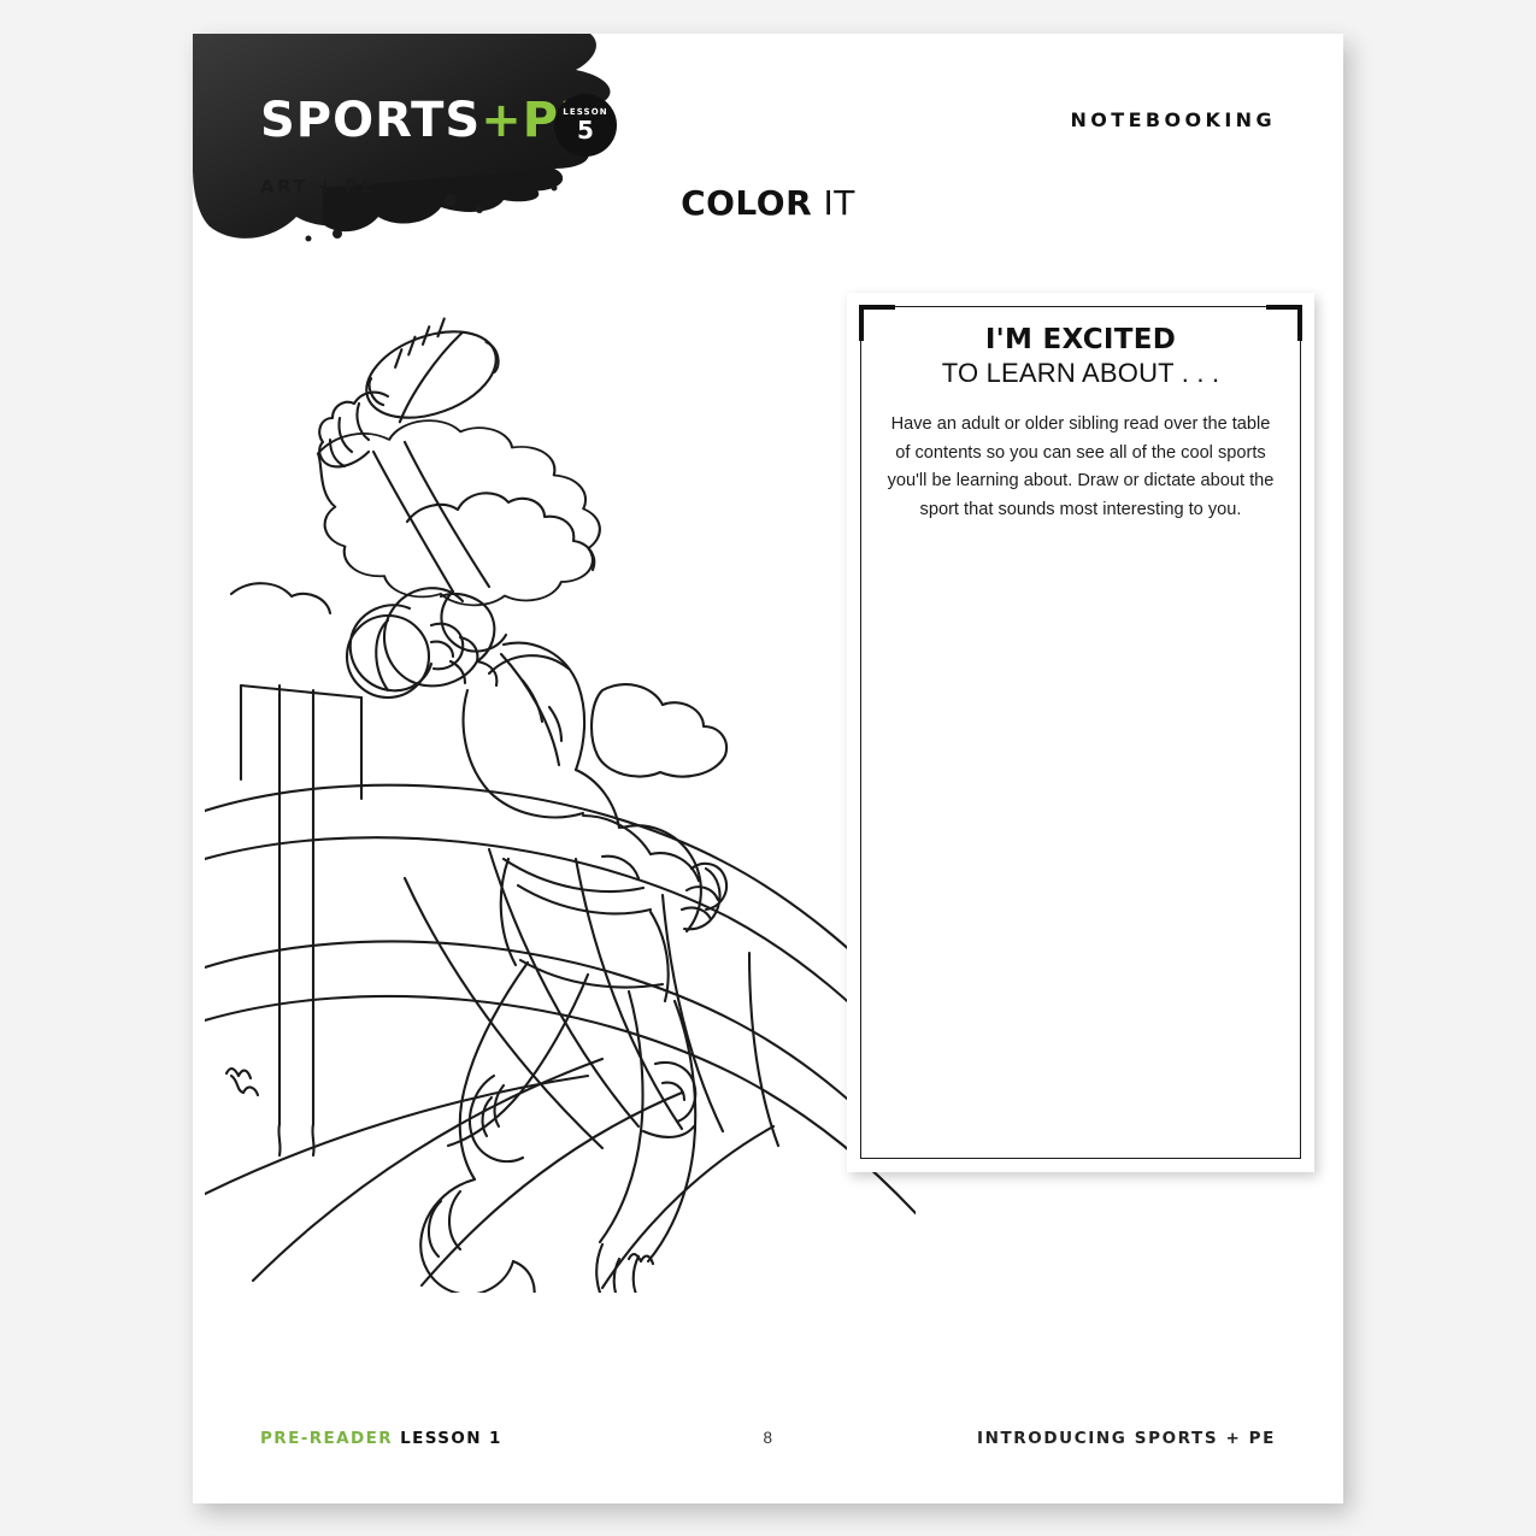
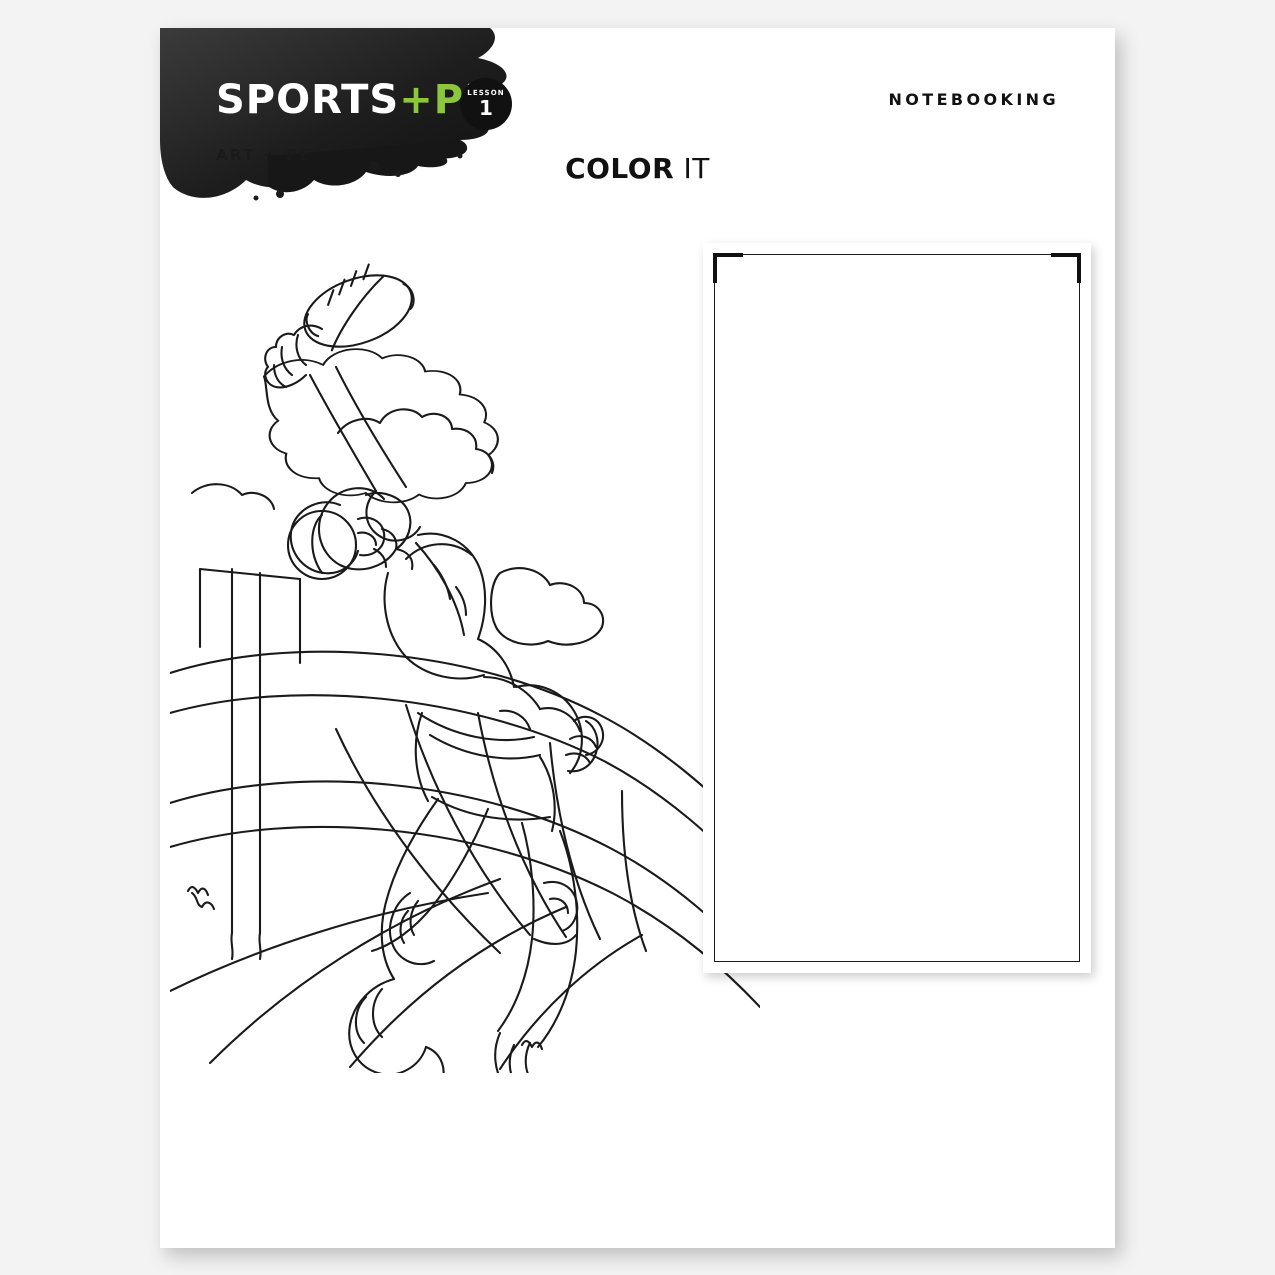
  SPORTS+P
  LESSON
- 5
+ 1
  NOTEBOOKING
  COLOR IT
- I'M EXCITED
- TO LEARN ABOUT . . .
- Have an adult or older sibling read over the table of contents so you can see all of the cool sports you'll be learning about. Draw or dictate about the sport that sounds most interesting to you.
- PRE-READER LESSON 1
- 8
- INTRODUCING SPORTS + PE
